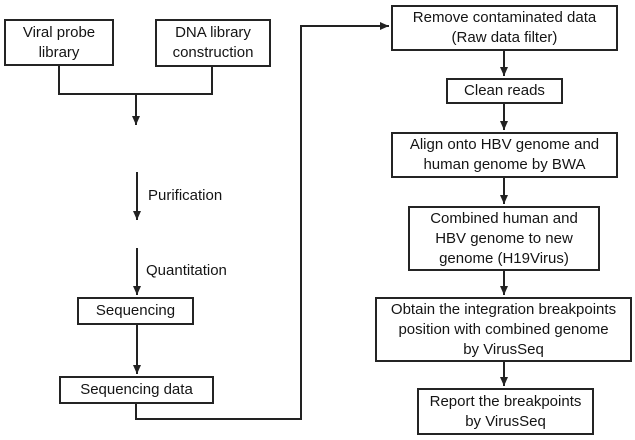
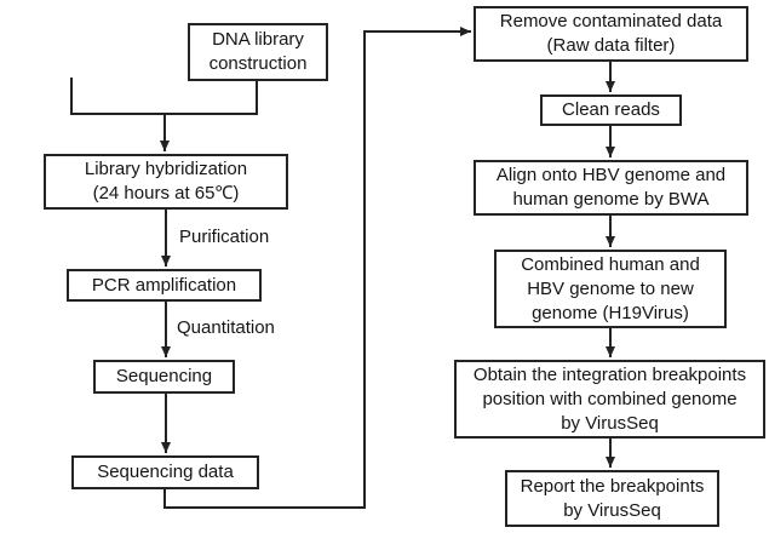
- Viral probe
- library
  DNA library
  construction
+ Library hybridization
+ (24 hours at 65℃)
+ PCR amplification
  Sequencing
  Sequencing data
  Remove contaminated data
  (Raw data filter)
  Clean reads
  Align onto HBV genome and
  human genome by BWA
  Combined human and
  HBV genome to new
  genome (H19Virus)
  Obtain the integration breakpoints
  position with combined genome
  by VirusSeq
  Report the breakpoints
  by VirusSeq
  Purification
  Quantitation
